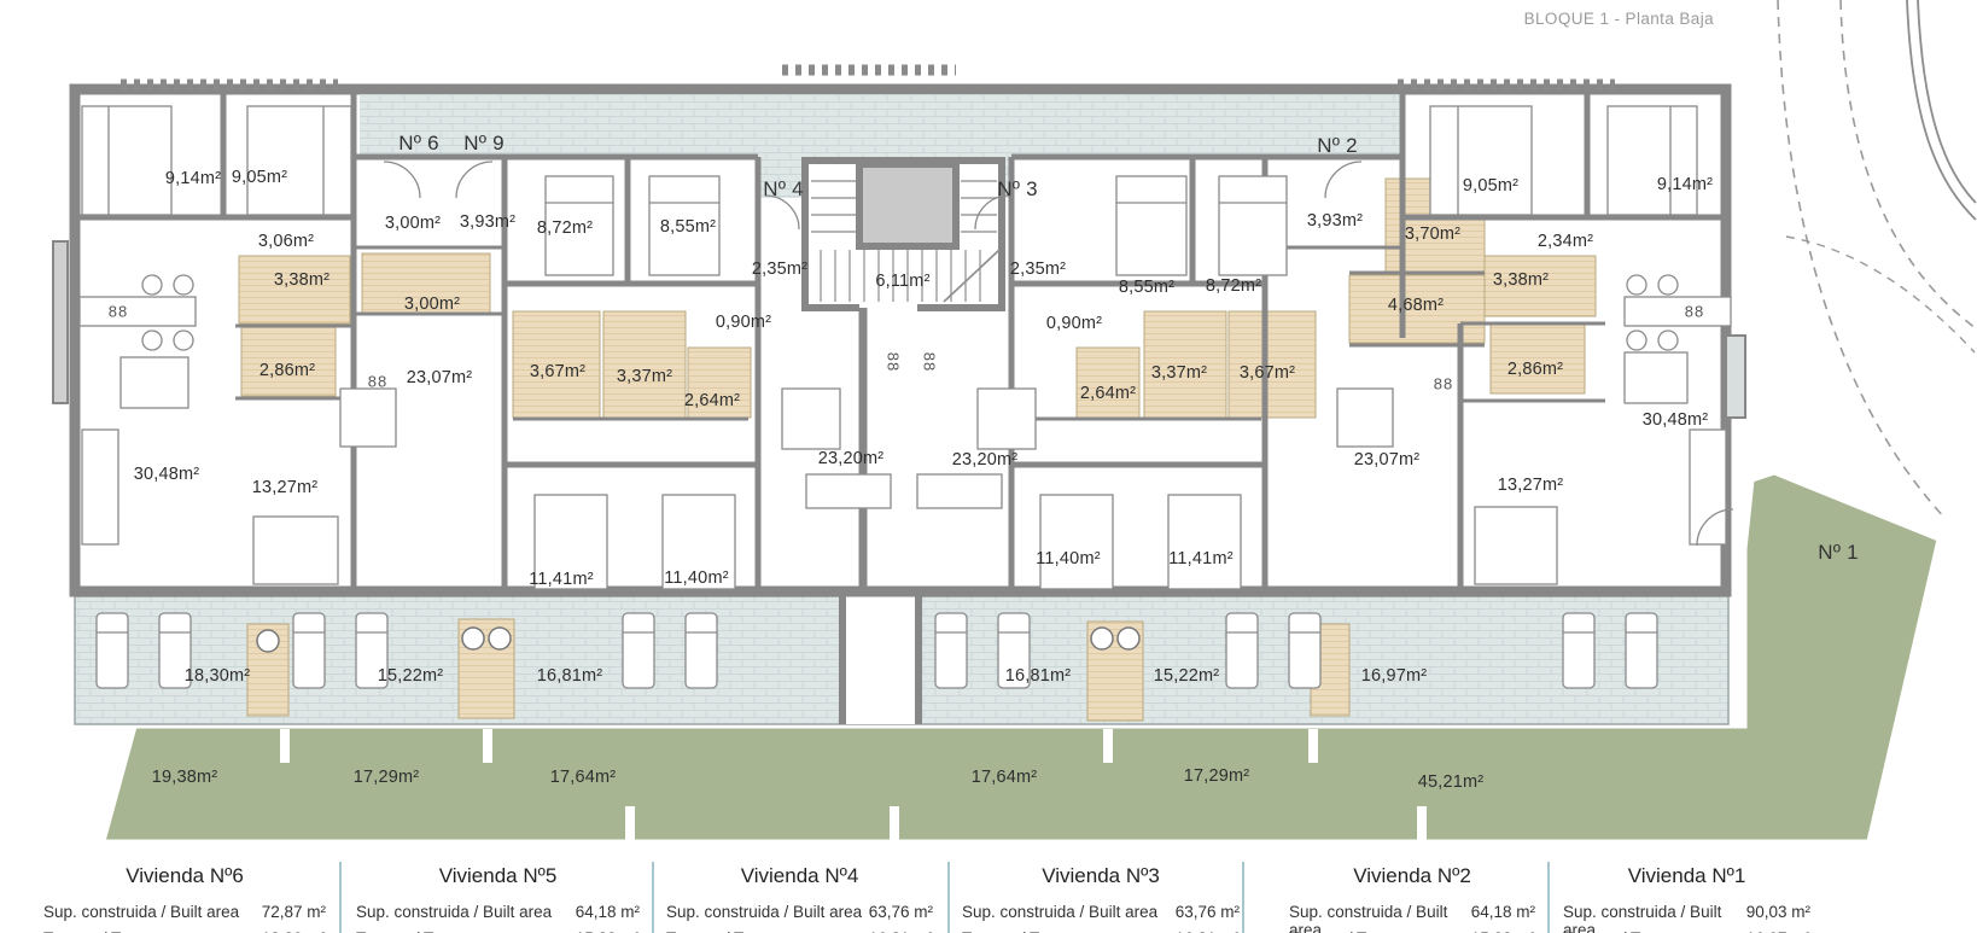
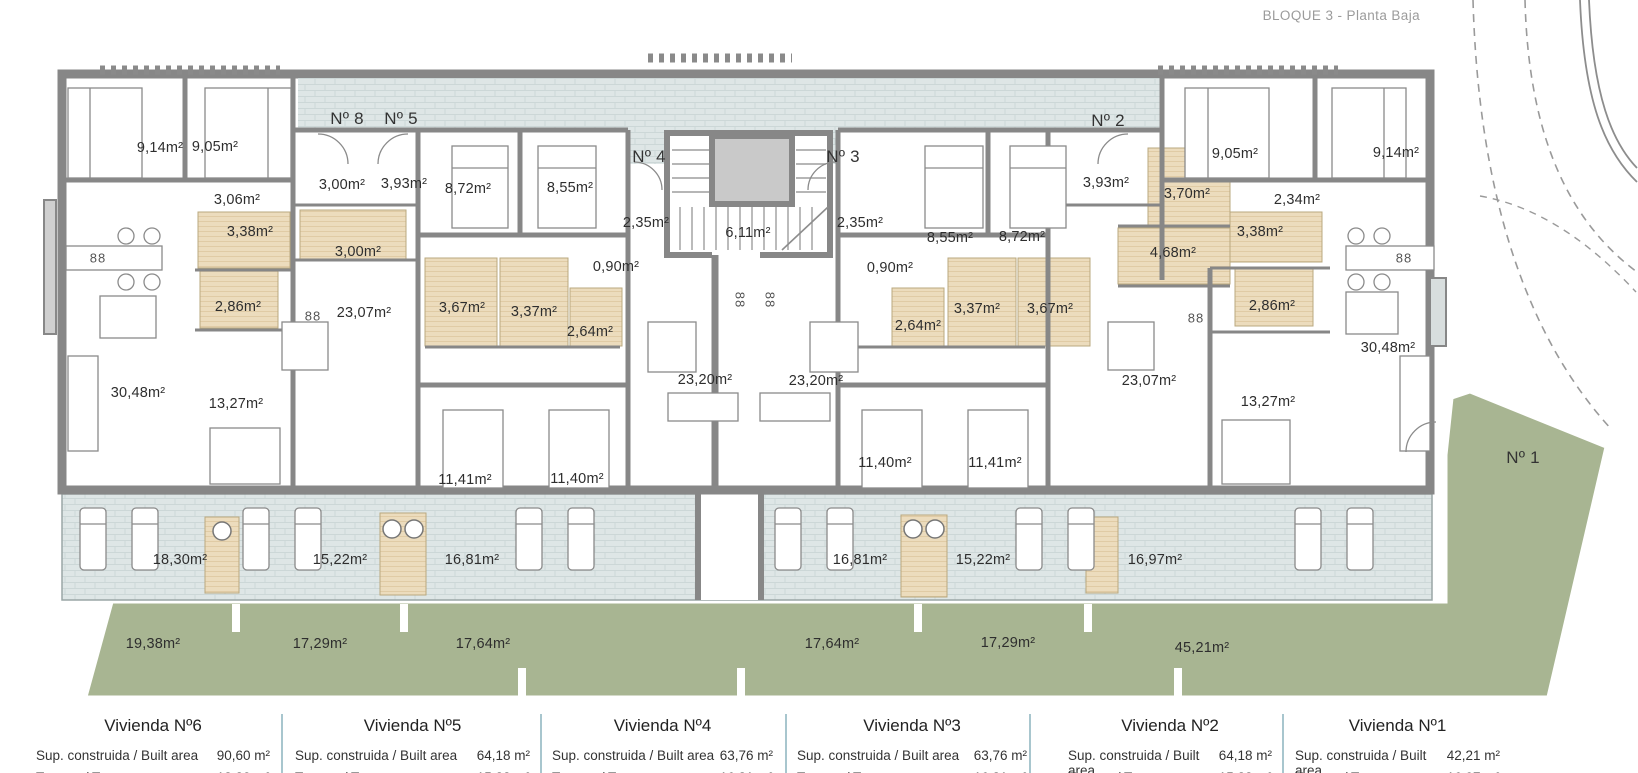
- BLOQUE 1 - Planta Baja
+ BLOQUE 3 - Planta Baja
  9,14m²
  9,05m²
  3,06m²
  3,38m²
  2,86m²
  30,48m²
  13,27m²
  3,00m²
  3,93m²
  3,00m²
  23,07m²
  8,72m²
  8,55m²
  3,67m²
  3,37m²
  2,64m²
  11,41m²
  11,40m²
  2,35m²
  0,90m²
  6,11m²
  2,35m²
  0,90m²
  23,20m²
  23,20m²
  8,55m²
  8,72m²
  2,64m²
  3,37m²
  3,67m²
  11,40m²
  11,41m²
  3,93m²
  3,70m²
  9,05m²
  2,34m²
  3,38m²
  4,68m²
  2,86m²
  23,07m²
  13,27m²
  9,14m²
  30,48m²
  18,30m²
  15,22m²
  16,81m²
  16,81m²
  15,22m²
  16,97m²
  19,38m²
  17,29m²
  17,64m²
  17,64m²
  17,29m²
  45,21m²
- Nº 6
+ Nº 8
- Nº 9
+ Nº 5
  Nº 4
  Nº 3
  Nº 2
  Nº 1
  88
  88
  88
  88
  Vivienda Nº6
  Sup. construida / Built area
- 72,87 m²
+ 90,60 m²
  Vivienda Nº5
  Sup. construida / Built area
  64,18 m²
  Vivienda Nº4
  Sup. construida / Built area
  63,76 m²
  Vivienda Nº3
  Sup. construida / Built area
  63,76 m²
  Vivienda Nº2
  Sup. construida / Built area
  64,18 m²
  Vivienda Nº1
  Sup. construida / Built area
- 90,03 m²
+ 42,21 m²
